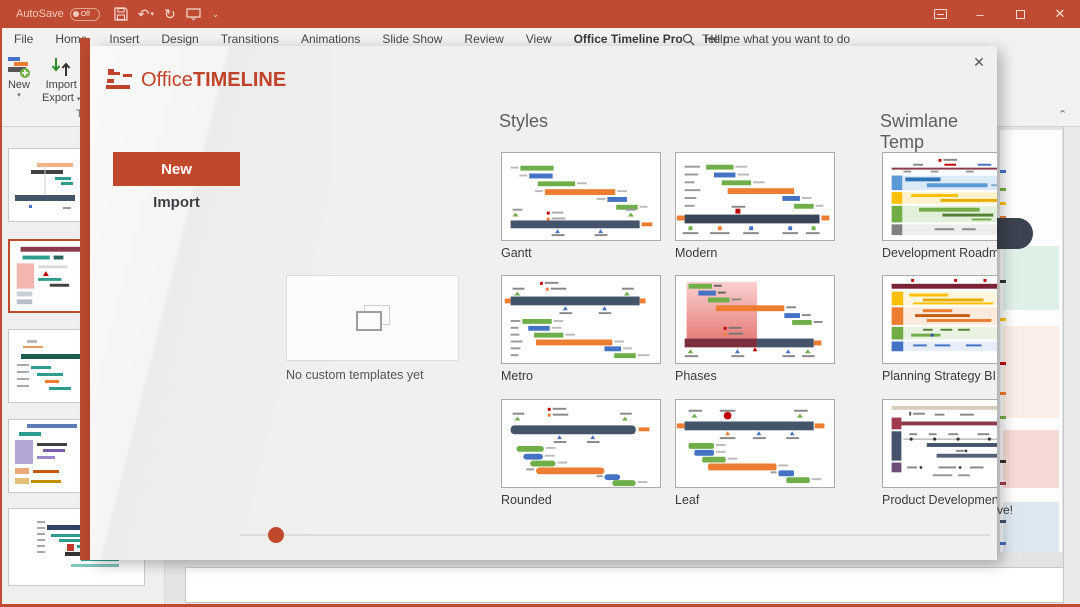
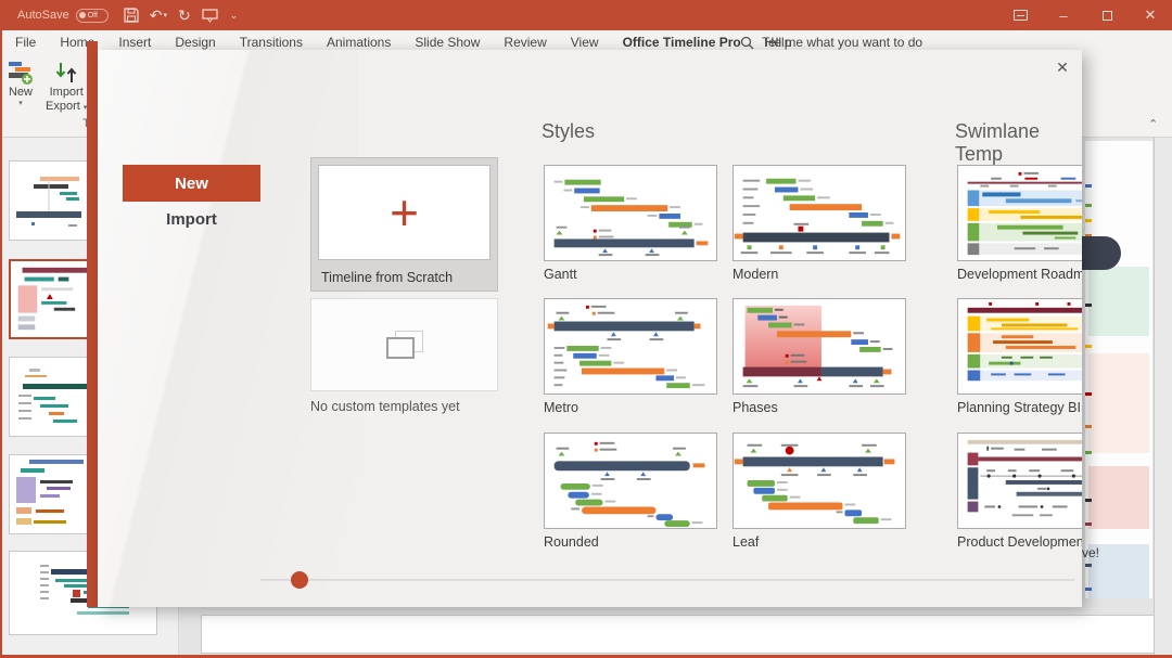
  AutoSave
  ↶
  ↻
  ⌄
  –
  ✕
  File
  Hom
  Insert
  Design
  Transitions
  Animations
  Slide Show
  Review
  View
  Office Timeline Pro
  Help
  Tell me what you want to do
  New
  Import
  Export
  ⌃
  ve!
- OfficeTIMELINE
  ✕
  New
  Import
+ +
+ Timeline from Scratch
  No custom templates yet
  Styles
  Gantt
  Modern
  Metro
  Phases
  Rounded
  Leaf
  Swimlane Temp
  Development Roadm
  Planning Strategy BI
  Product Developmen
